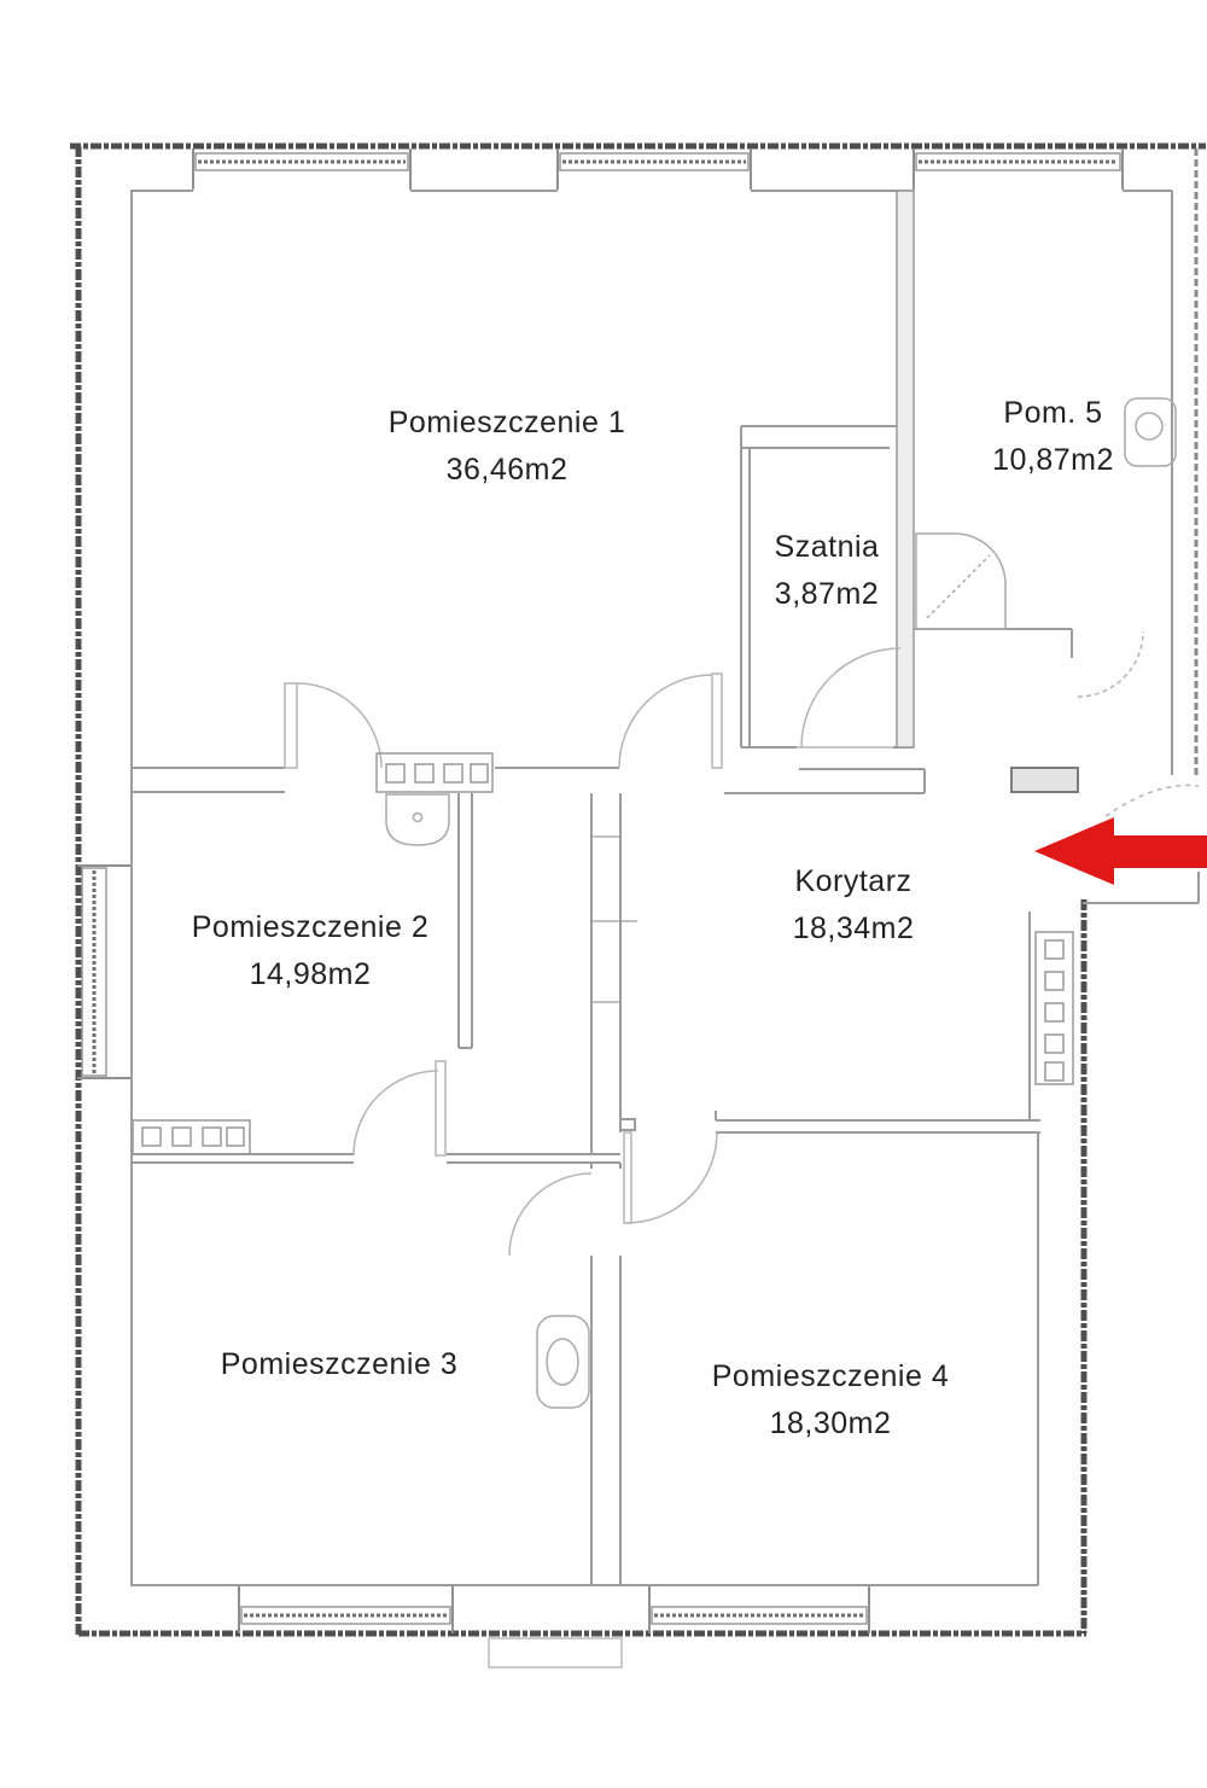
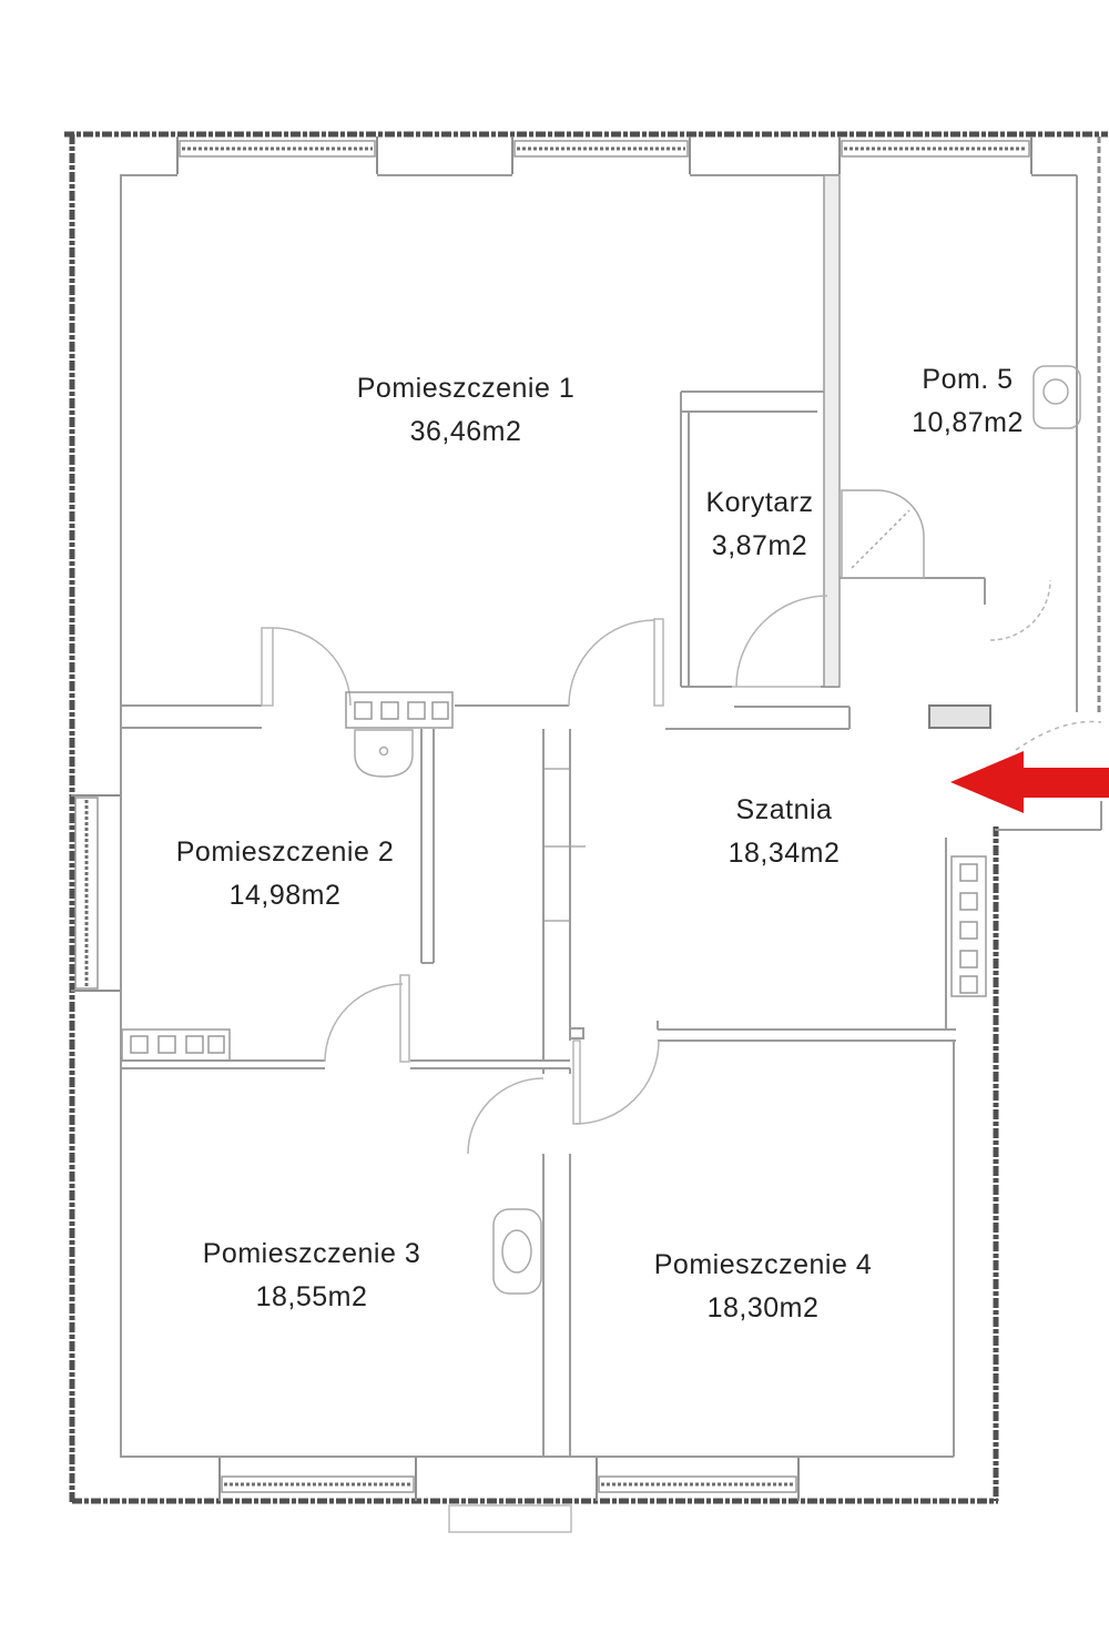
  Pomieszczenie 1
  36,46m2
  Pom. 5
  10,87m2
- Szatnia
+ Korytarz
  3,87m2
- Korytarz
+ Szatnia
  18,34m2
  Pomieszczenie 2
  14,98m2
  Pomieszczenie 3
+ 18,55m2
  Pomieszczenie 4
  18,30m2
